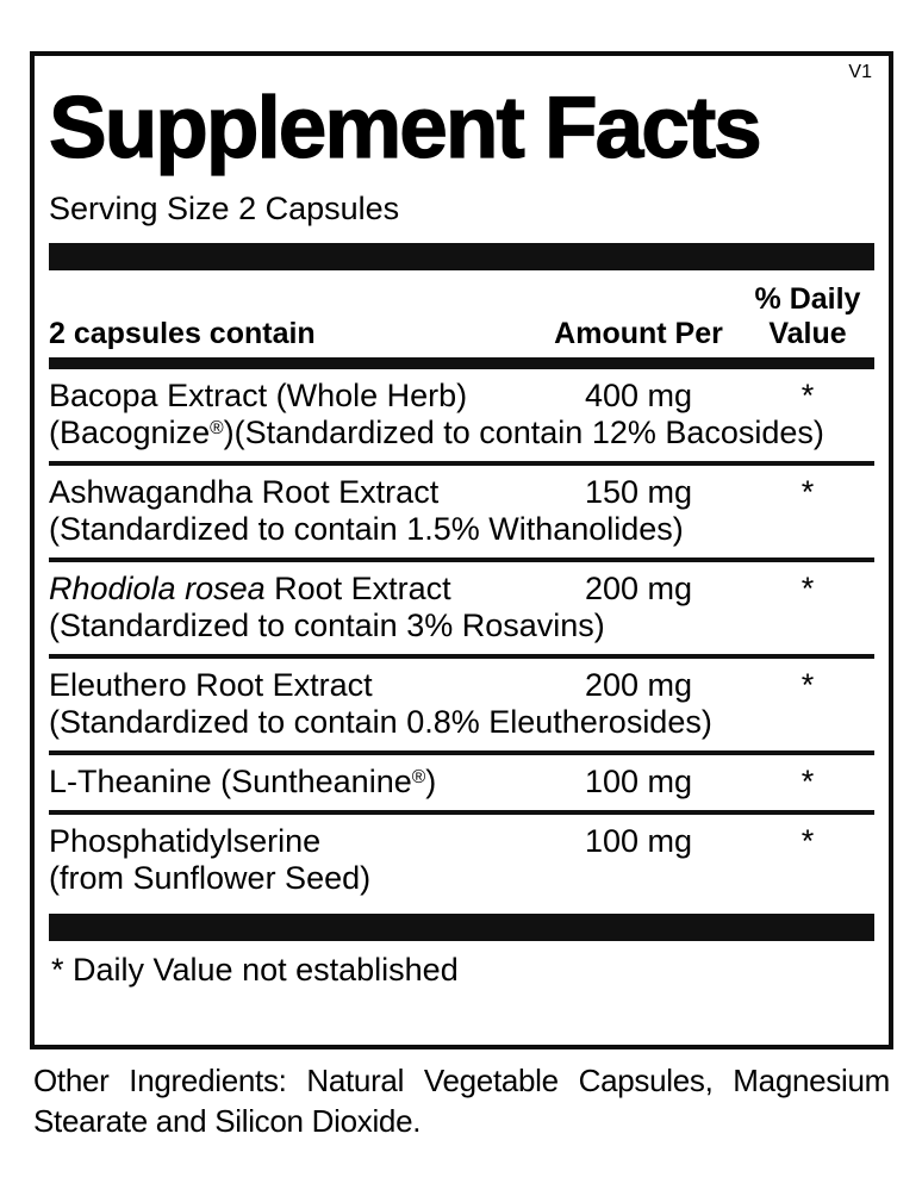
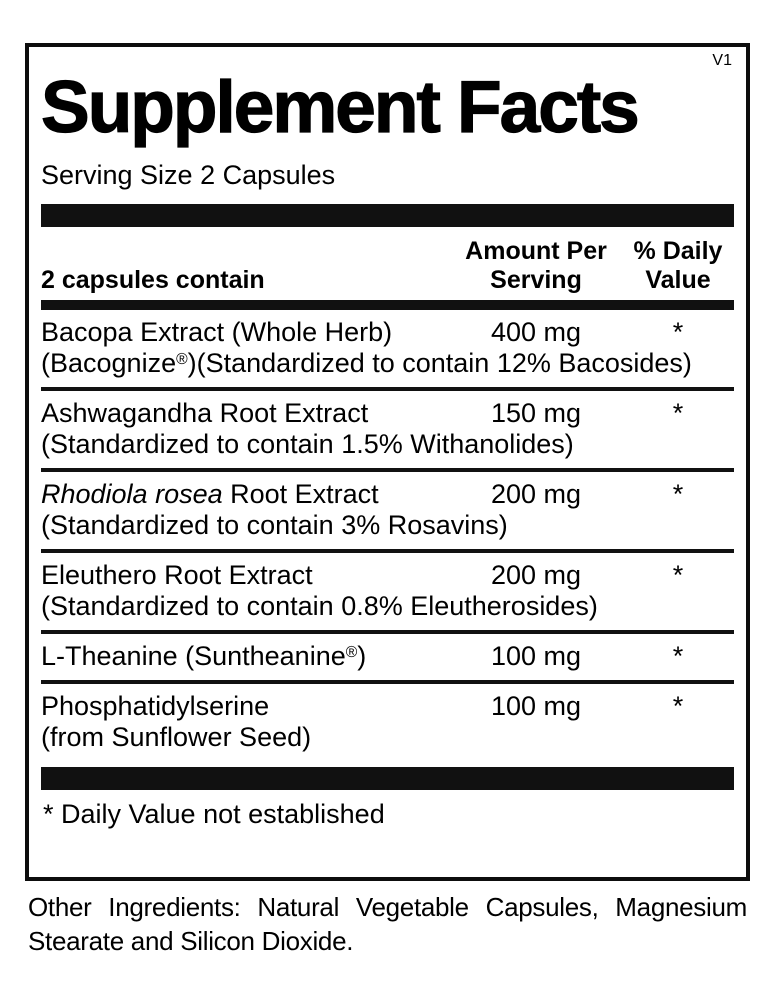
  V1
  Supplement Facts
  Serving Size 2 Capsules
  2 capsules contain
  Amount Per
+ Serving
  % Daily
  Value
  Bacopa Extract (Whole Herb)
  400 mg
  *
  (Bacognize®)(Standardized to contain 12% Bacosides)
  Ashwagandha Root Extract
  150 mg
  *
  (Standardized to contain 1.5% Withanolides)
  Rhodiola rosea Root Extract
  200 mg
  *
  (Standardized to contain 3% Rosavins)
  Eleuthero Root Extract
  200 mg
  *
  (Standardized to contain 0.8% Eleutherosides)
  L-Theanine (Suntheanine®)
  100 mg
  *
  Phosphatidylserine
  100 mg
  *
  (from Sunflower Seed)
  * Daily Value not established
  Other Ingredients: Natural Vegetable Capsules, Magnesium
  Stearate and Silicon Dioxide.
